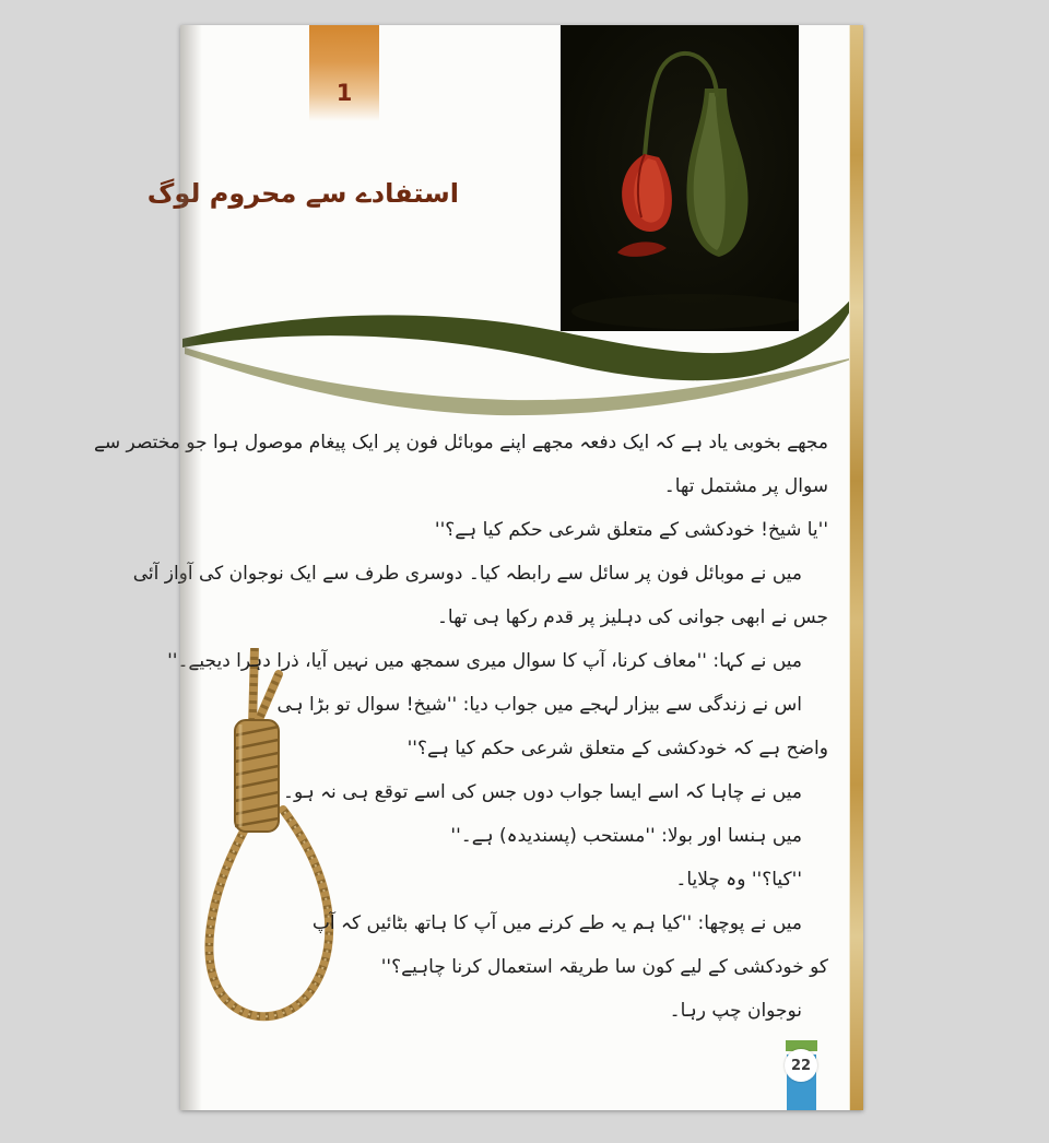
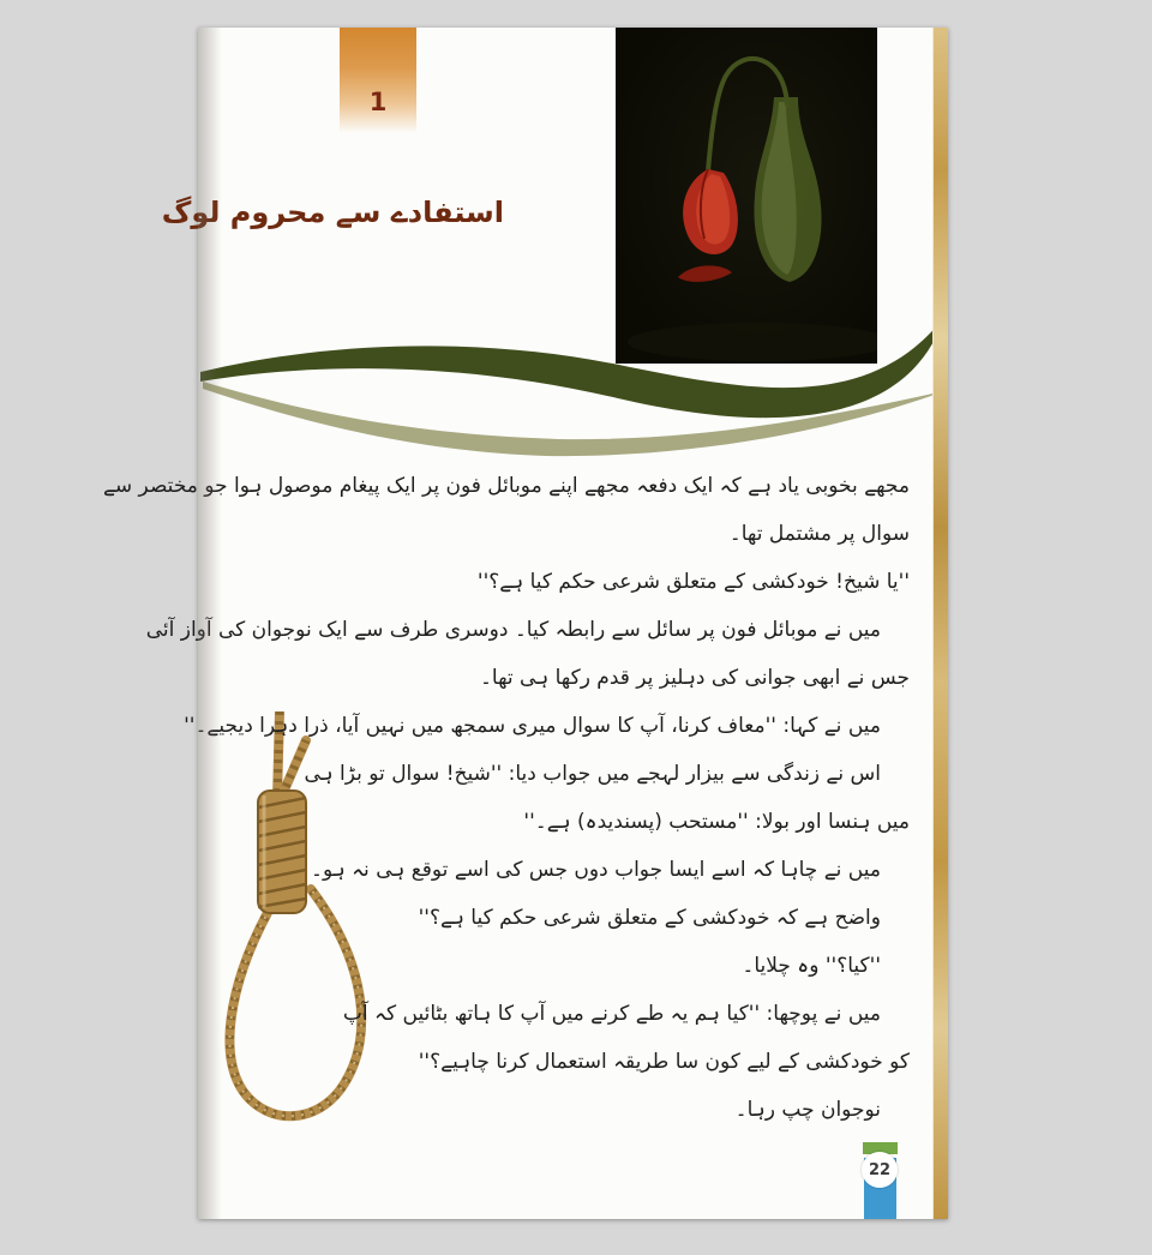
  1
  استفادے سے محرومگ
  مجھے بخوبی یاد ہے کہ ایک دفعہ مجھے اپنے موبائل فون پر ایک پیغام موصول ہوا مختصر سے
  سوال پر مشتمل تھا۔
  ''یا شیخ! خودکشی کے متعلق شرعی حکم کیا ہے؟''
  میں نے موبائل فون پر سائل سے رابطہ کیا۔ دوسری طرف سے ایک نوجوان کیاز آئی
  جس نے ابھی جوانی کی دہلیز پر قدم رکھا ہی تھا۔
  میں نے کہا: ''معاف کرنا، آپ کا سوال میری سمجھ میں نہیں آیا، ذرا دہرا دیج''
  اس نے زندگی سے بیزار لہجے میں جواب دیا: ''شیخ! سوال تو بڑا ہی
- واضح ہے کہ خودکشی کے متعلق شرعی حکم کیا ہے؟''
+ میں ہنسا اور بولا: ''مستحب (پسندیدہ) ہے۔''
  میں نے چاہا کہ اسے ایسا جواب دوں جس کی اسے توقع ہی نہ ہو۔
- میں ہنسا اور بولا: ''مستحب (پسندیدہ) ہے۔''
+ واضح ہے کہ خودکشی کے متعلق شرعی حکم کیا ہے؟''
  ''کیا؟'' وہ چلایا۔
  میں نے پوچھا: ''کیا ہم یہ طے کرنے میں آپ کا ہاتھ بٹائیں کہ آپ
  کو خودکشی کے لیے کون سا طریقہ استعمال کرنا چاہیے؟''
  نوجوان چپ رہا۔
  22
